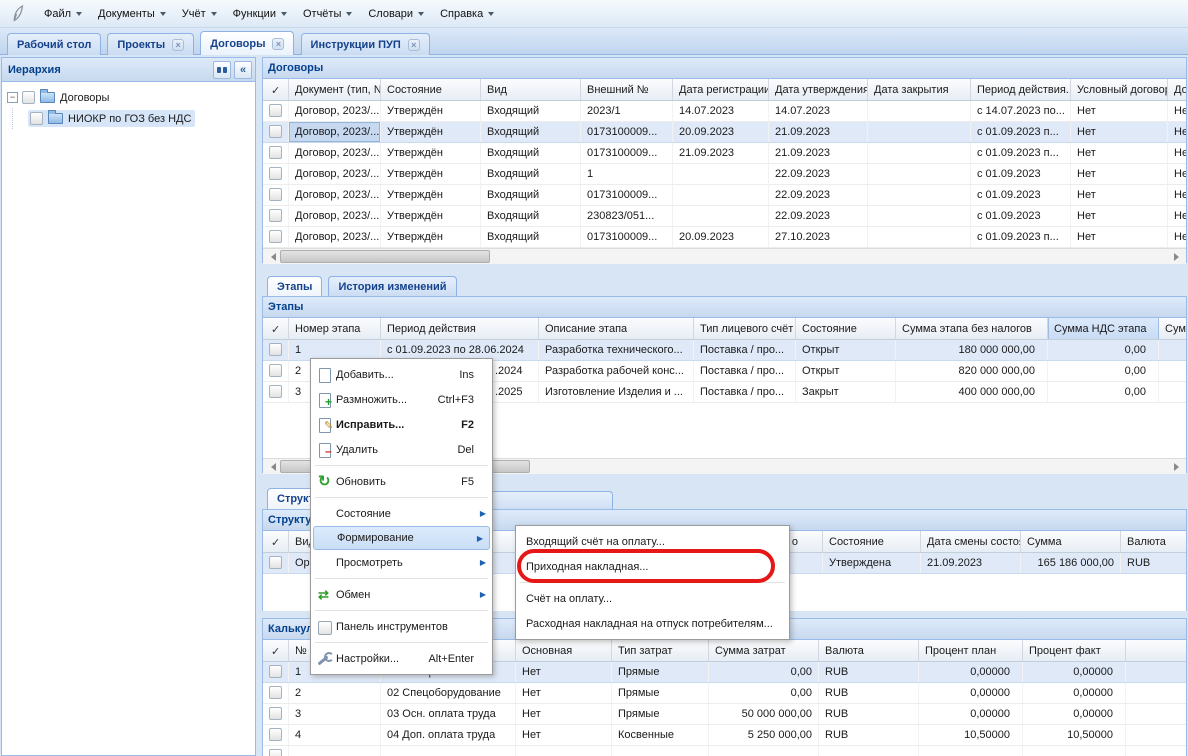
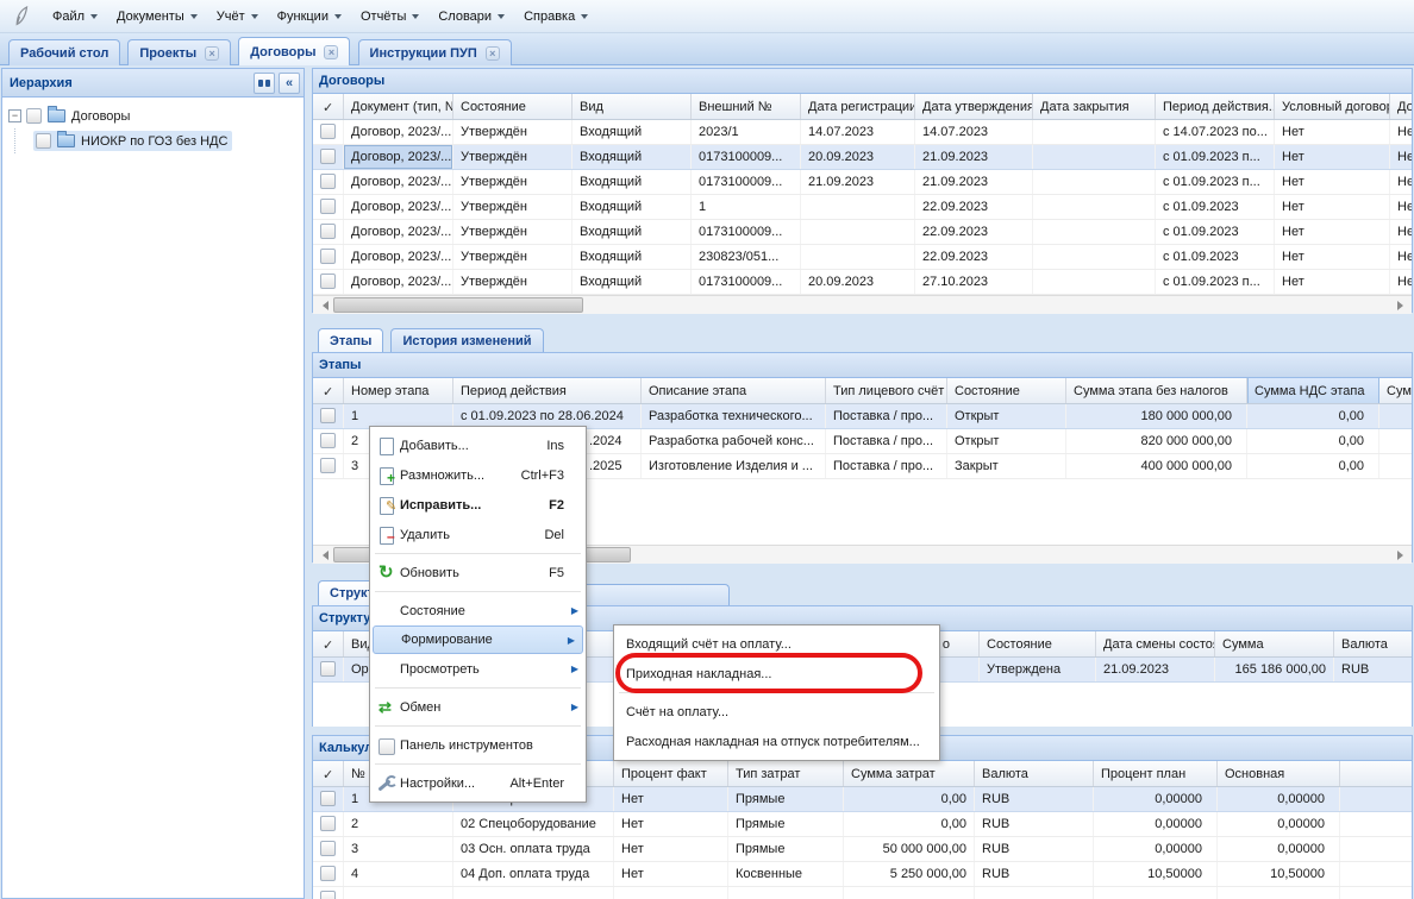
  Файл
  Документы
  Учёт
  Функции
  Отчёты
  Словари
  Справка
  Рабочий стол
  Проекты
  ×
  Договоры
  ×
  Инструкции ПУП
  ×
  Иерархия
  «
  −
  Договоры
  НИОКР по ГОЗ без НДС
  Договоры
  ✓
  Документ (тип, №
  Состояние
  Вид
  Внешний №
  Дата регистрации
  Дата утверждения
  Дата закрытия
  Период действия..
  Условный договор
  До
  Договор, 2023/...
  Утверждён
  Входящий
  2023/1
  14.07.2023
  14.07.2023
  с 14.07.2023 по...
  Нет
  Договор, 2023/...
  Утверждён
  Входящий
  0173100009...
  20.09.2023
  21.09.2023
  с 01.09.2023 п...
  Нет
  Договор, 2023/...
  Утверждён
  Входящий
  0173100009...
  21.09.2023
  21.09.2023
  с 01.09.2023 п...
  Нет
  Договор, 2023/...
  Утверждён
  Входящий
  1
  22.09.2023
  с 01.09.2023
  Нет
  Договор, 2023/...
  Утверждён
  Входящий
  0173100009...
  22.09.2023
  с 01.09.2023
  Нет
  Договор, 2023/...
  Утверждён
  Входящий
  230823/051...
  22.09.2023
  с 01.09.2023
  Нет
  Договор, 2023/...
  Утверждён
  Входящий
  0173100009...
  20.09.2023
  27.10.2023
  с 01.09.2023 п...
  Нет
  Этапы
  История изменений
  Этапы
  ✓
  Номер этапа
  Период действия
  Описание этапа
  Тип лицевого счёт
  Состояние
  Сумма этапа без налогов
  Сумма НДС этапа
  1
  с 01.09.2023 по 28.06.2024
  Разработка технического...
  Поставка / про...
  Открыт
  180 000 000,00
  0,00
  2
  .2024
  Разработка рабочей конс...
  Поставка / про...
  Открыт
  820 000 000,00
  0,00
  3
  .2025
  Изготовление Изделия и ...
  Поставка / про...
  Закрыт
  400 000 000,00
  0,00
  Струк
  Структу
  ✓
  о
  Состояние
  Дата смены состо
  Сумма
  Валюта
  Утверждена
  21.09.2023
  165 186 000,00
  RUB
  Кальку
  ✓
- Основная
+ Процент факт
  Тип затрат
  Сумма затрат
  Валюта
  Процент план
- Процент факт
+ Основная
  1
  Нет
  Прямые
  0,00
  RUB
  0,00000
  0,00000
  2
  02 Спецоборудование
  Нет
  Прямые
  0,00
  RUB
  0,00000
  0,00000
  3
  03 Осн. оплата труда
  Нет
  Прямые
  50 000 000,00
  RUB
  0,00000
  0,00000
  4
  04 Доп. оплата труда
  Нет
  Косвенные
  5 250 000,00
  RUB
  10,50000
  10,50000
  Добавить...
  Ins
  Размножить...
  Ctrl+F3
  Исправить...
  F2
  Удалить
  Del
  Обновить
  F5
  Состояние
  ▶
  Формирование
  ▶
  Просмотреть
  ▶
  Обмен
  ▶
  Панель инструментов
  Настройки...
  Alt+Enter
  Входящий счёт на оплату...
  Приходная накладная...
  Счёт на оплату...
  Расходная накладная на отпуск потребителям...
